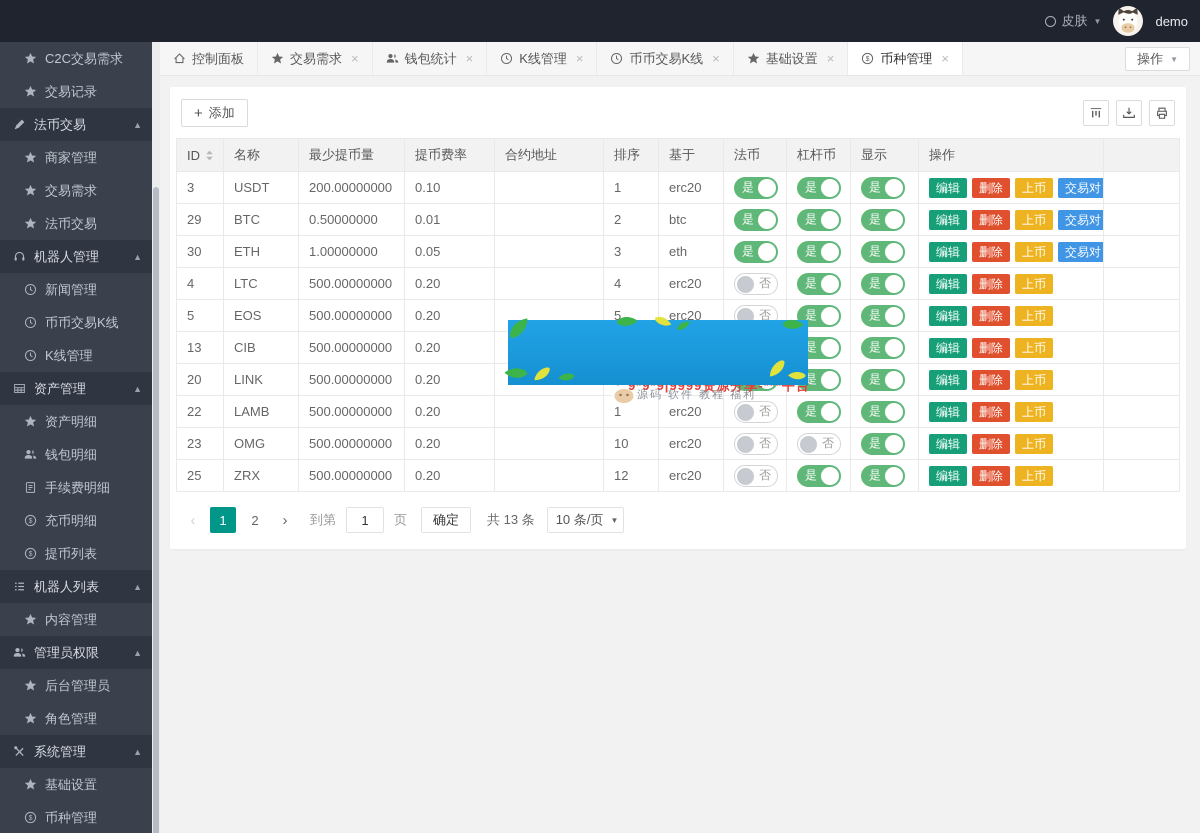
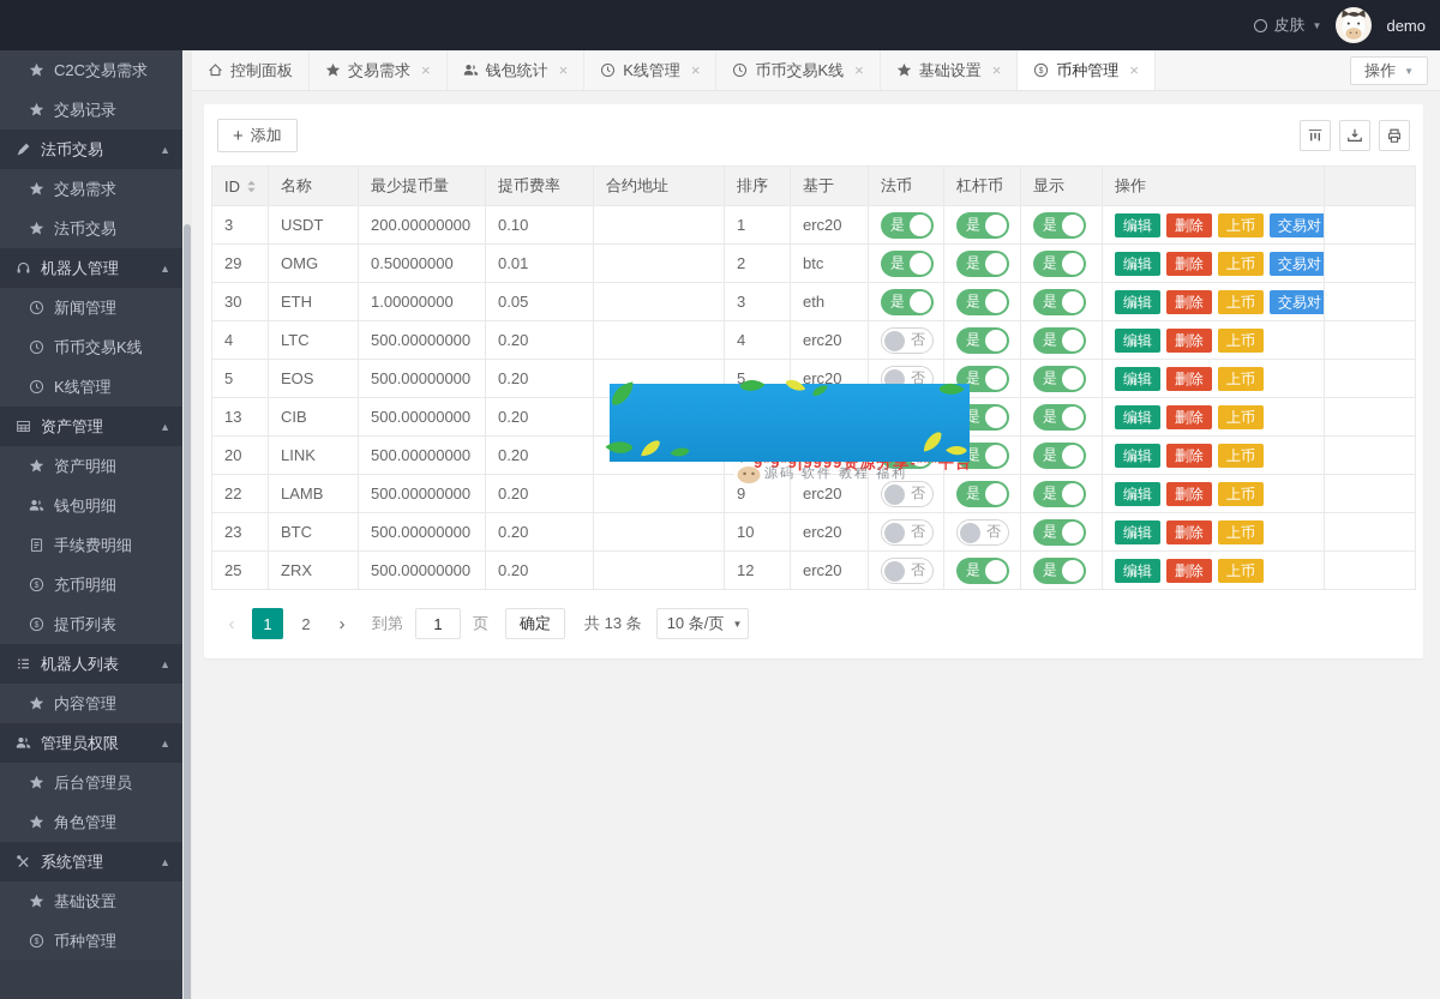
  皮肤
  ▼
  demo
  C2C交易需求
  交易记录
  法币交易
  ▲
- 商家管理
  交易需求
  法币交易
  机器人管理
  ▲
  新闻管理
  币币交易K线
  K线管理
  资产管理
  ▲
  资产明细
  钱包明细
  手续费明细
  充币明细
  提币列表
  机器人列表
  ▲
  内容管理
  管理员权限
  ▲
  后台管理员
  角色管理
  系统管理
  ▲
  基础设置
  币种管理
  控制面板
  交易需求
  ×
  钱包统计
  ×
  K线管理
  ×
  币币交易K线
  ×
  基础设置
  ×
  币种管理
  ×
  操作
  ▼
  +
  添加
  ID	名称	最少提币量	提币费率	合约地址	排序	基于	法币	杠杆币	显示	操作
  3	USDT	200.00000000	0.10		1	erc20	是	是	是	编辑 删除 上币 交易对
- 29	BTC	0.50000000	0.01		2	btc	是	是	是	编辑 删除 上币 交易对
+ 29	OMG	0.50000000	0.01		2	btc	是	是	是	编辑 删除 上币 交易对
  30	ETH	1.00000000	0.05		3	eth	是	是	是	编辑 删除 上币 交易对
  4	LTC	500.00000000	0.20		4	erc20	否	是	是	编辑 删除 上币
  5	EOS	500.00000000	0.20		5	erc20	否	是	是	编辑 删除 上币
  13	CIB	500.00000000	0.20					是	是	编辑 删除 上币
  20	LINK	500.00000000	0.20					是	是	编辑 删除 上币
- 22	LAMB	500.00000000	0.20		1	erc20	否	是	是	编辑 删除 上币
+ 22	LAMB	500.00000000	0.20		9	erc20	否	是	是	编辑 删除 上币
- 23	OMG	500.00000000	0.20		10	erc20	否	否	是	编辑 删除 上币
+ 23	BTC	500.00000000	0.20		10	erc20	否	否	是	编辑 删除 上币
  25	ZRX	500.00000000	0.20		12	erc20	否	是	是	编辑 删除 上币
  ‹
  1
  2
  ›
  到第
  1
  页
  确定
  共 13 条
  10 条/页
  ▼
  9*9*9|9999资源分享-***平台
  源码 软件 教程 福利
